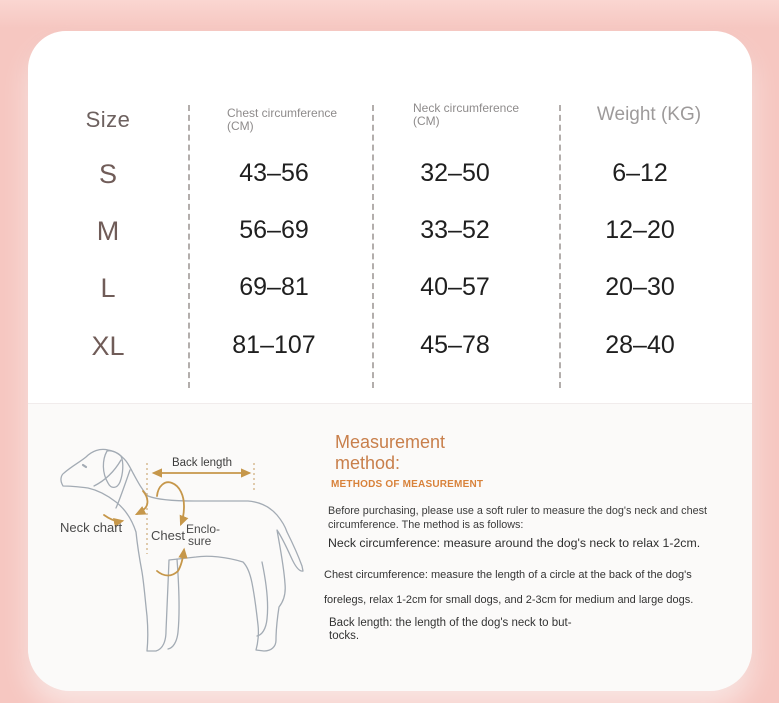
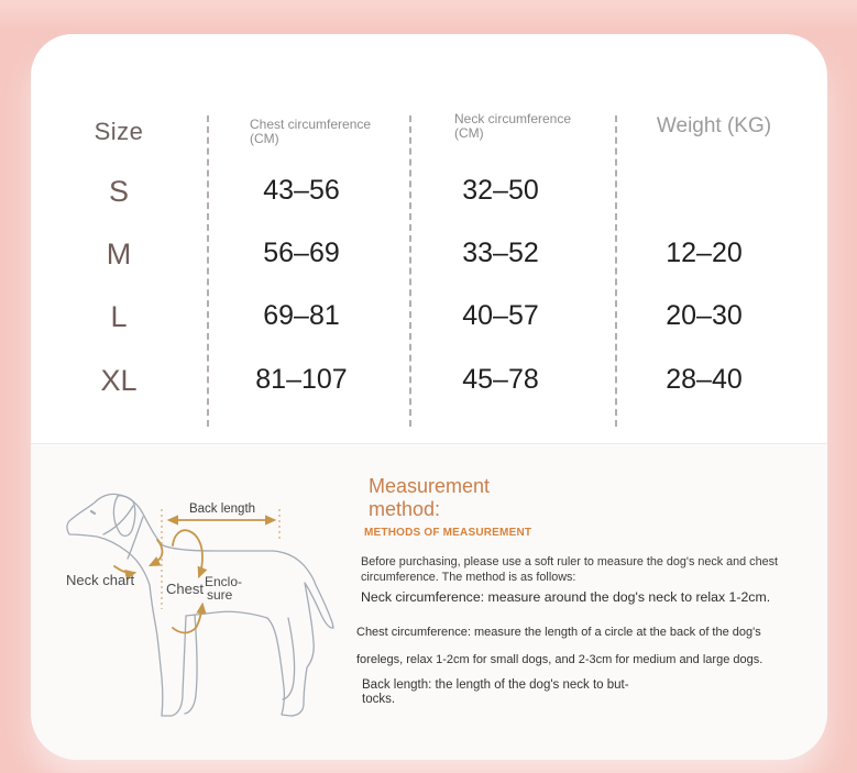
  Size
  Chest circumference
  (CM)
  Neck circumference
  (CM)
  Weight (KG)
  S
  43–56
  32–50
- 6–12
  M
  56–69
  33–52
  12–20
  L
  69–81
  40–57
  20–30
  XL
  81–107
  45–78
  28–40
  Back length
  Neck chart
  Chest
  Enclo-
  sure
  Measurement
  method:
  METHODS OF MEASUREMENT
  Before purchasing, please use a soft ruler to measure the dog's neck and chest
  circumference. The method is as follows:
  Neck circumference: measure around the dog's neck to relax 1-2cm.
  Chest circumference: measure the length of a circle at the back of the dog's
  forelegs, relax 1-2cm for small dogs, and 2-3cm for medium and large dogs.
  Back length: the length of the dog's neck to but-
  tocks.
